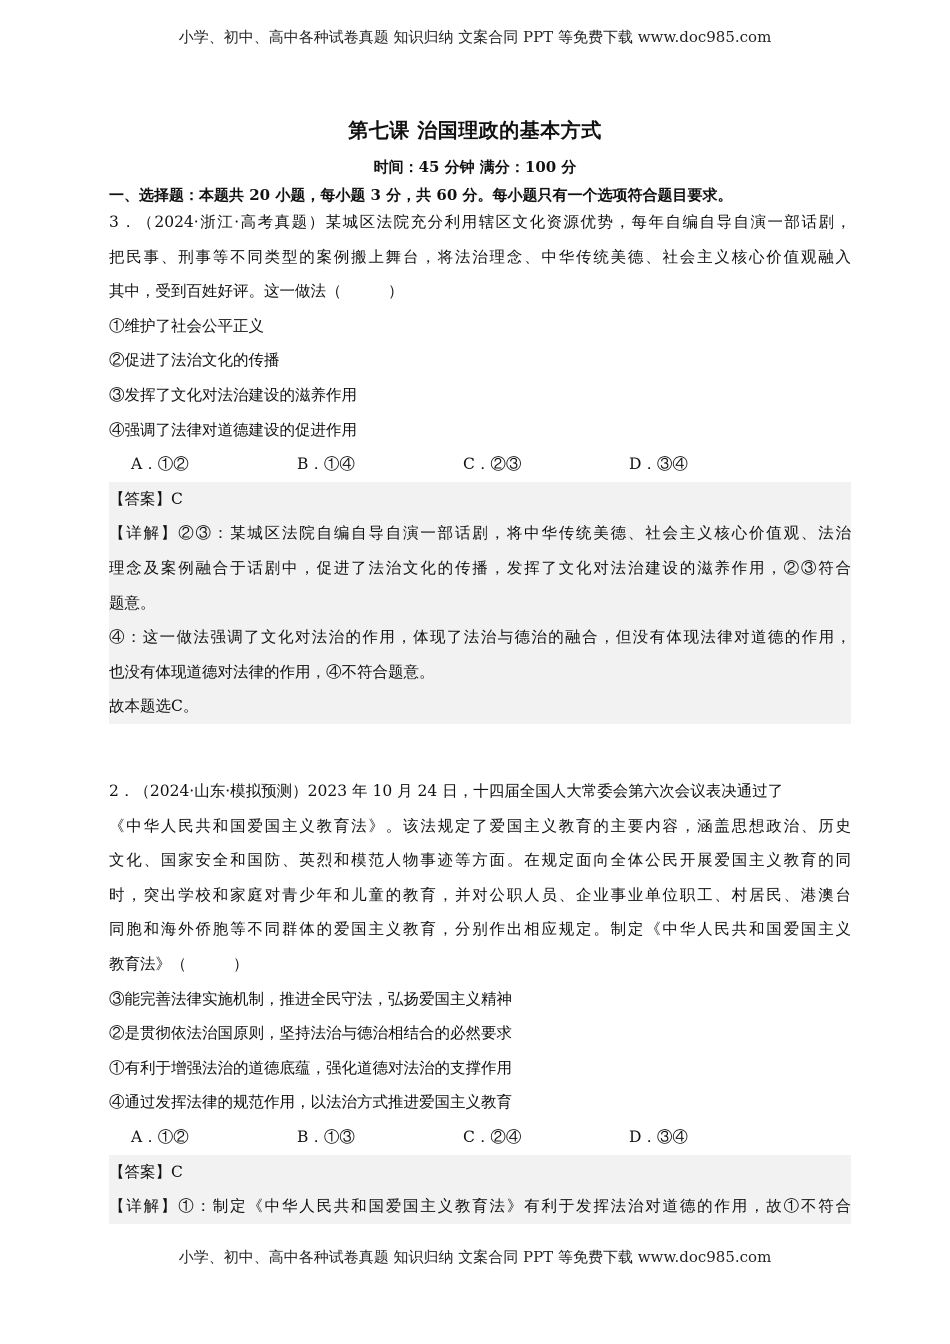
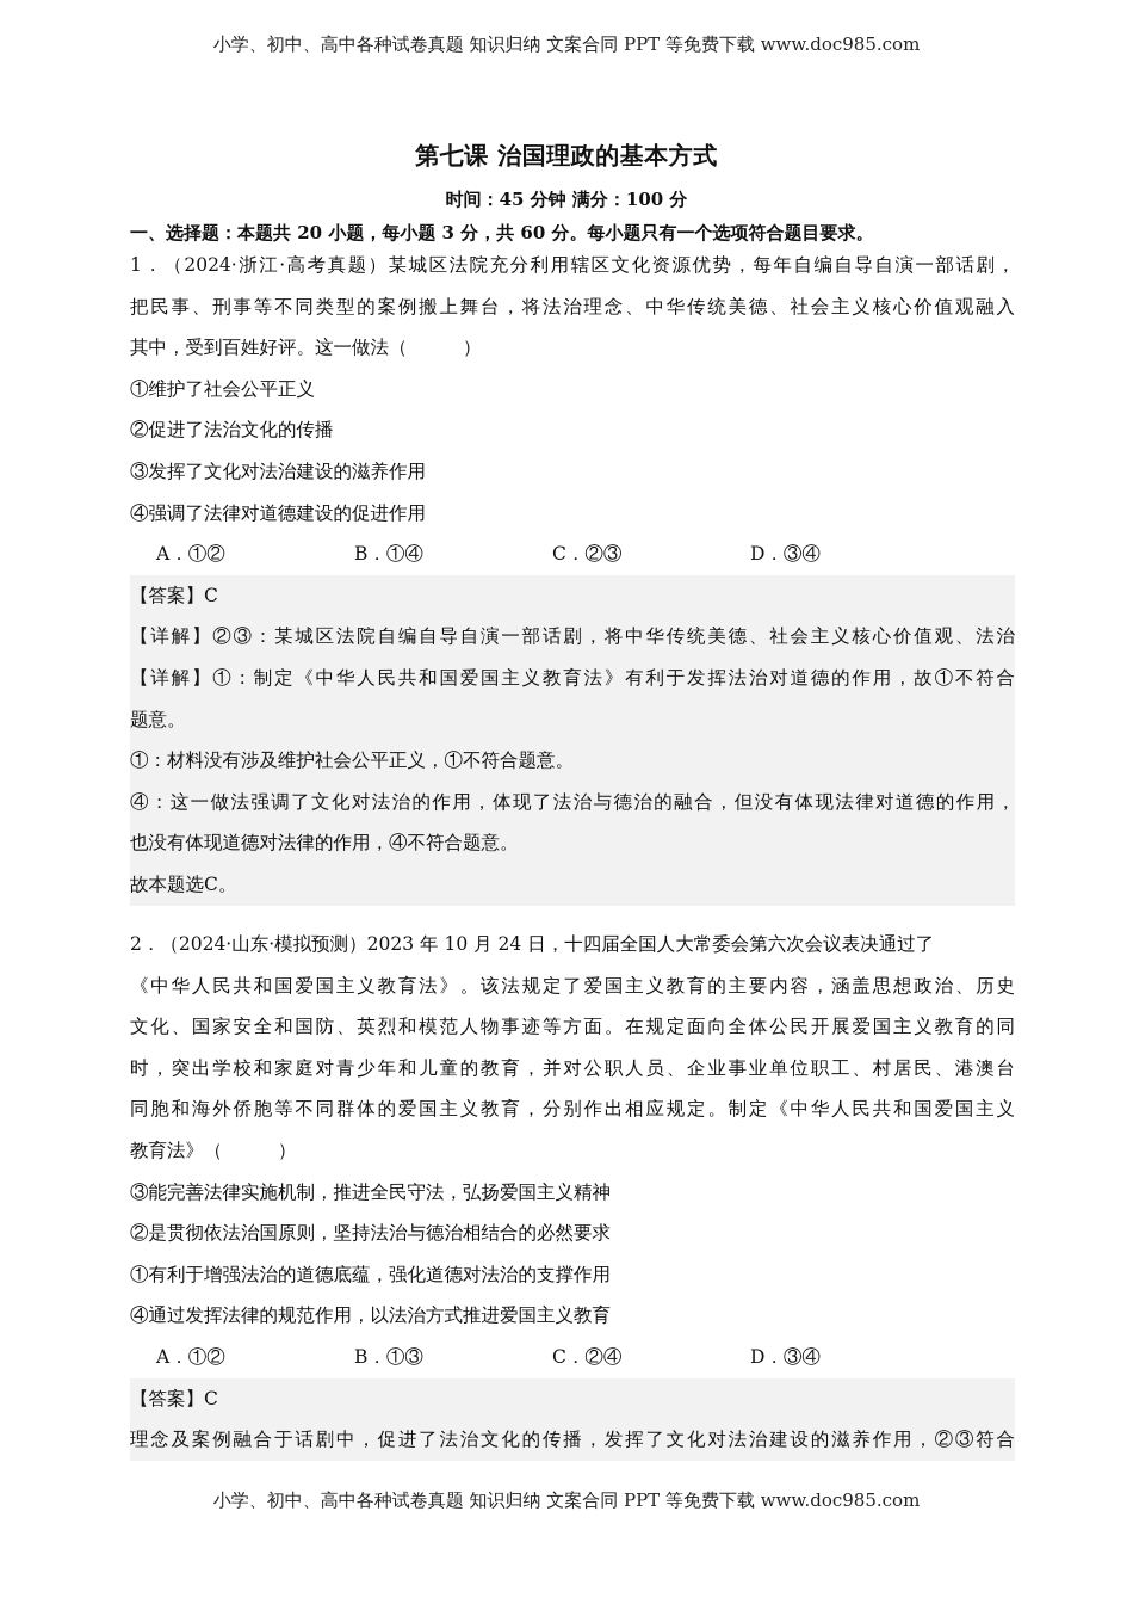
  小学、初中、高中各种试卷真题 知识归纳 文案合同 PPT 等免费下载 www.doc985.com
  第七课 治国理政的基本方式
  时间：45 分钟 满分：100 分
  一、选择题：本题共 20 小题，每小题 3 分，共 60 分。每小题只有一个选项符合题目要求。
- 3．（2024·浙江·高考真题）某城区法院充分利用辖区文化资源优势，每年自编自导自演一部话剧，
+ 1．（2024·浙江·高考真题）某城区法院充分利用辖区文化资源优势，每年自编自导自演一部话剧，
  把民事、刑事等不同类型的案例搬上舞台，将法治理念、中华传统美德、社会主义核心价值观融入
  其中，受到百姓好评。这一做法（ ）
  ①维护了社会公平正义
  ②促进了法治文化的传播
  ③发挥了文化对法治建设的滋养作用
  ④强调了法律对道德建设的促进作用
  A．①②
  B．①④
  C．②③
  D．③④
  【答案】C
  【详解】②③：某城区法院自编自导自演一部话剧，将中华传统美德、社会主义核心价值观、法治
- 理念及案例融合于话剧中，促进了法治文化的传播，发挥了文化对法治建设的滋养作用，②③符合
+ 【详解】①：制定《中华人民共和国爱国主义教育法》有利于发挥法治对道德的作用，故①不符合
  题意。
+ ①：材料没有涉及维护社会公平正义，①不符合题意。
  ④：这一做法强调了文化对法治的作用，体现了法治与德治的融合，但没有体现法律对道德的作用，
  也没有体现道德对法律的作用，④不符合题意。
  故本题选C。
  2．（2024·山东·模拟预测）2023 年 10 月 24 日，十四届全国人大常委会第六次会议表决通过了
  《中华人民共和国爱国主义教育法》。该法规定了爱国主义教育的主要内容，涵盖思想政治、历史
  文化、国家安全和国防、英烈和模范人物事迹等方面。在规定面向全体公民开展爱国主义教育的同
  时，突出学校和家庭对青少年和儿童的教育，并对公职人员、企业事业单位职工、村居民、港澳台
  同胞和海外侨胞等不同群体的爱国主义教育，分别作出相应规定。制定《中华人民共和国爱国主义
  教育法》（ ）
  ③能完善法律实施机制，推进全民守法，弘扬爱国主义精神
  ②是贯彻依法治国原则，坚持法治与德治相结合的必然要求
  ①有利于增强法治的道德底蕴，强化道德对法治的支撑作用
  ④通过发挥法律的规范作用，以法治方式推进爱国主义教育
  A．①②
  B．①③
  C．②④
  D．③④
  【答案】C
- 【详解】①：制定《中华人民共和国爱国主义教育法》有利于发挥法治对道德的作用，故①不符合
+ 理念及案例融合于话剧中，促进了法治文化的传播，发挥了文化对法治建设的滋养作用，②③符合
  小学、初中、高中各种试卷真题 知识归纳 文案合同 PPT 等免费下载 www.doc985.com
